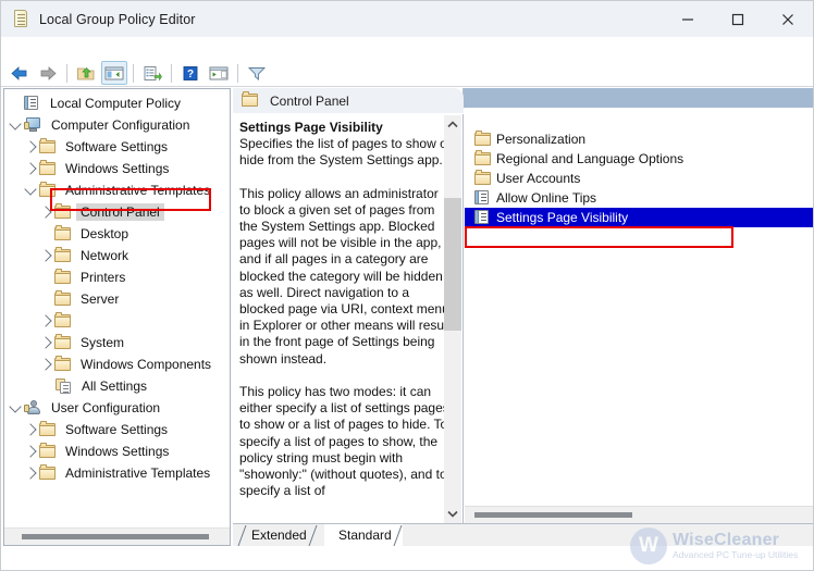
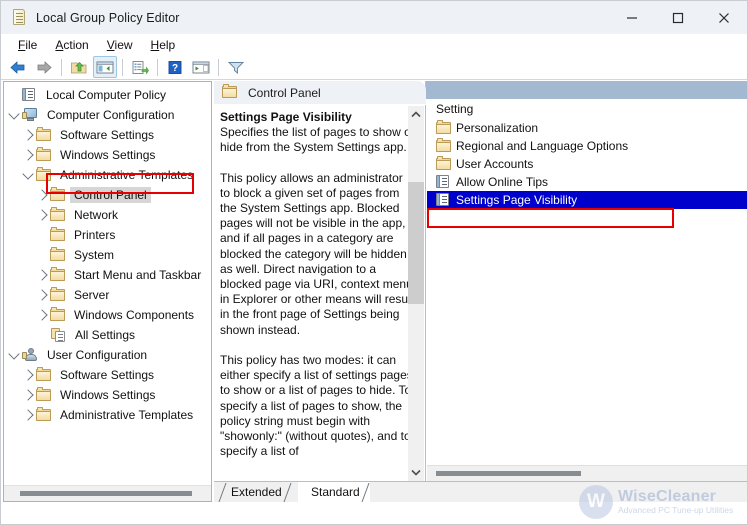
  Local Group Policy Editor
+ File
+ Action
+ View
+ Help
  ?
  Local Computer Policy
  Computer Configuration
  Software Settings
  Windows Settings
  Administrative Templates
  Control Panel
- Desktop
  Network
  Printers
- Server
+ System
+ Start Menu and Taskbar
- System
+ Server
  Windows Components
  All Settings
  User Configuration
  Software Settings
  Windows Settings
  Administrative Templates
  Control Panel
  Settings Page Visibility
  Specifies the list of pages to show hide from the System Settings app.
  This policy allows an administrator to block a given set of pages from the System Settings app. Blocked pages will not be visible in the app, and if all pages in a category are blocked the category will be hidden as well. Direct navigation to a blocked page via URI, context men in Explorer or other means will resu in the front page of Settings being shown instead.
  This policy has two modes: it can either specify a list of settings page to show or a list of pages to hide. T specify a list of pages to show, the policy string must begin with "showonly:" (without quotes), and t specify a list of
+ Setting
  Personalization
  Regional and Language Options
  User Accounts
  Allow Online Tips
  Settings Page Visibility
  Extended
  Standard
  W
  WiseCleaner
  Advanced PC Tune-up Utilities
